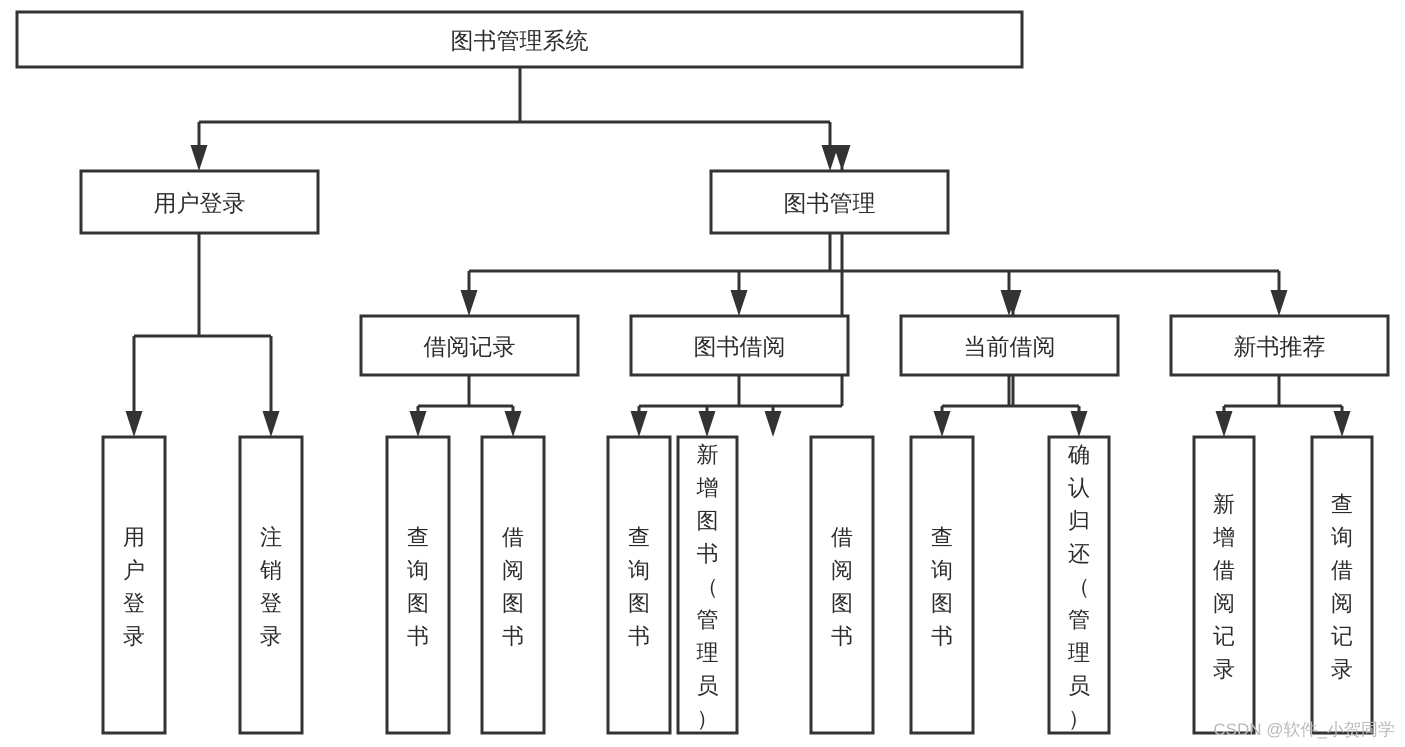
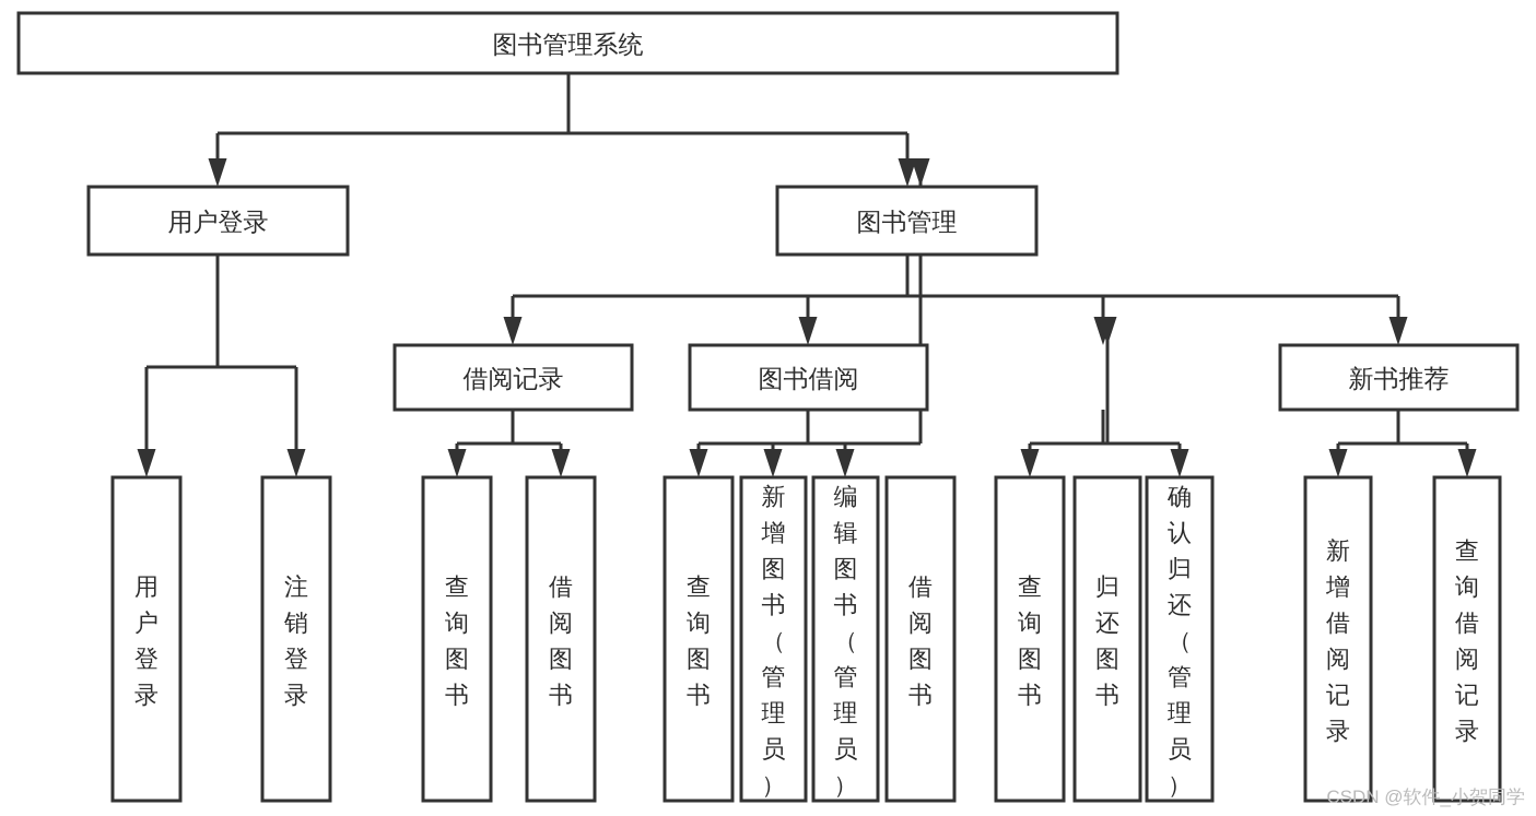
  图书管理系统
  用户登录
  图书管理
  借阅记录
  图书借阅
- 当前借阅
  新书推荐
  用户登录
  注销登录
  查询图书
  借阅图书
  查询图书
  新增图书（管理员）
+ 编辑图书（管理员）
  借阅图书
  查询图书
+ 归还图书
  确认归还（管理员）
  新增借阅记录
  查询借阅记录
  CSDN @软件_小贺同学
